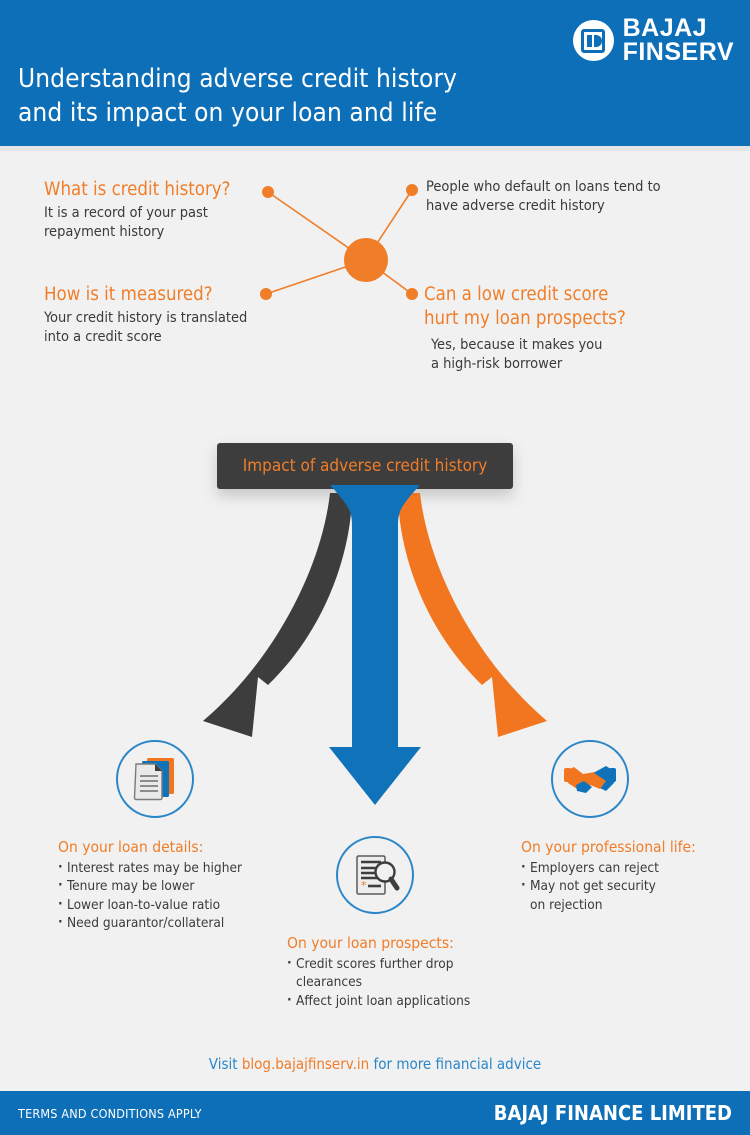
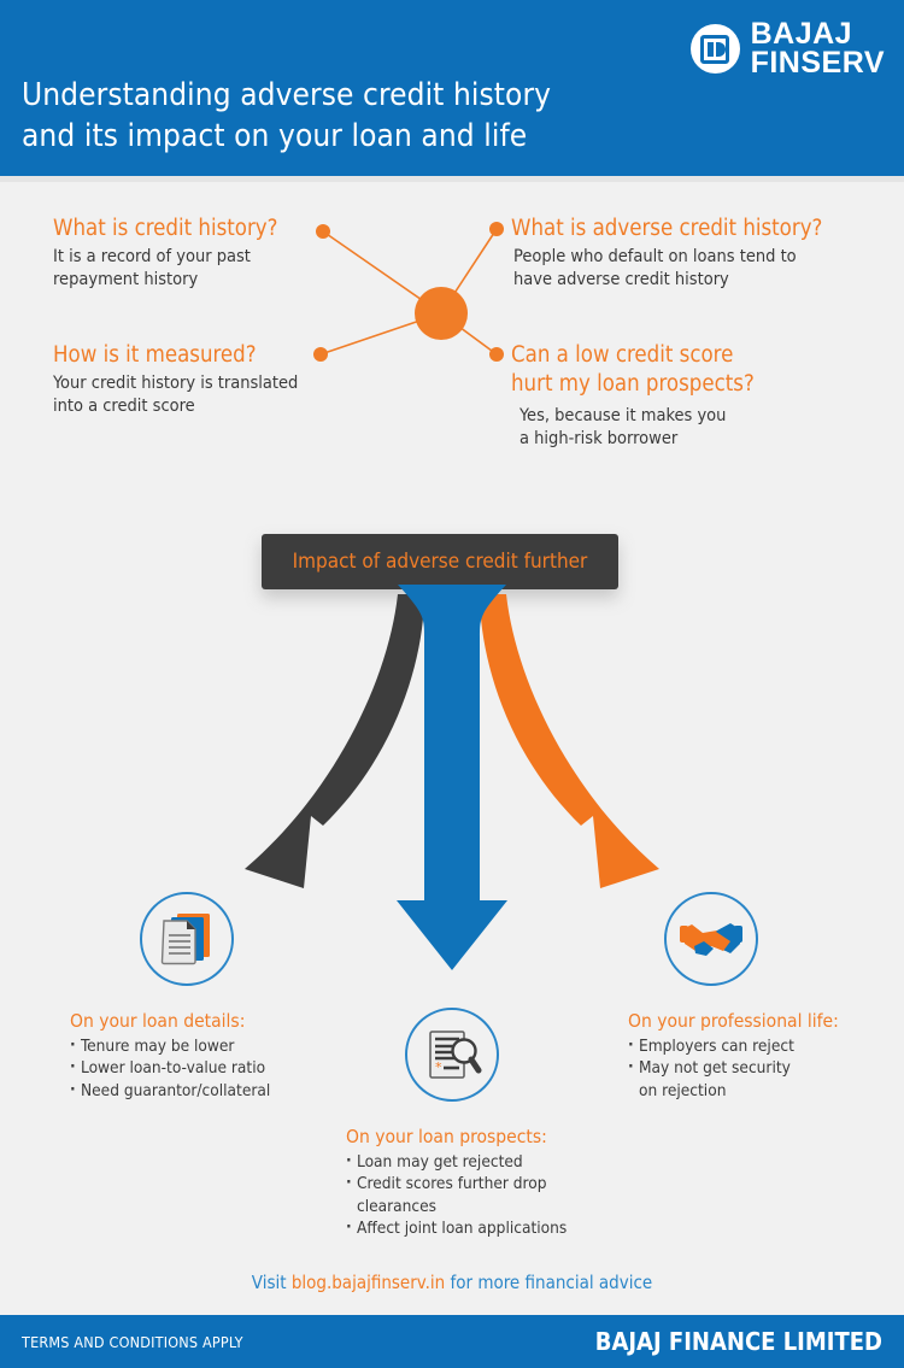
  BAJAJ
  FINSERV
  Understanding adverse credit history
  and its impact on your loan and life
  What is credit history?
  It is a record of your past
  repayment history
+ What is adverse credit history?
  People who default on loans tend to
  have adverse credit history
  How is it measured?
  Your credit history is translated
  into a credit score
  Can a low credit score
  hurt my loan prospects?
  Yes, because it makes you
  a high-risk borrower
- Impact of adverse credit history
+ Impact of adverse credit further
  On your loan details:
- Interest rates may be higher
  Tenure may be lower
  Lower loan-to-value ratio
  Need guarantor/collateral
  *
  On your loan prospects:
+ Loan may get rejected
  Credit scores further drop
  clearances
  Affect joint loan applications
  On your professional life:
  Employers can reject
  May not get security
  on rejection
  Visit blog.bajajfinserv.in for more financial advice
  TERMS AND CONDITIONS APPLY
  BAJAJ FINANCE LIMITED
